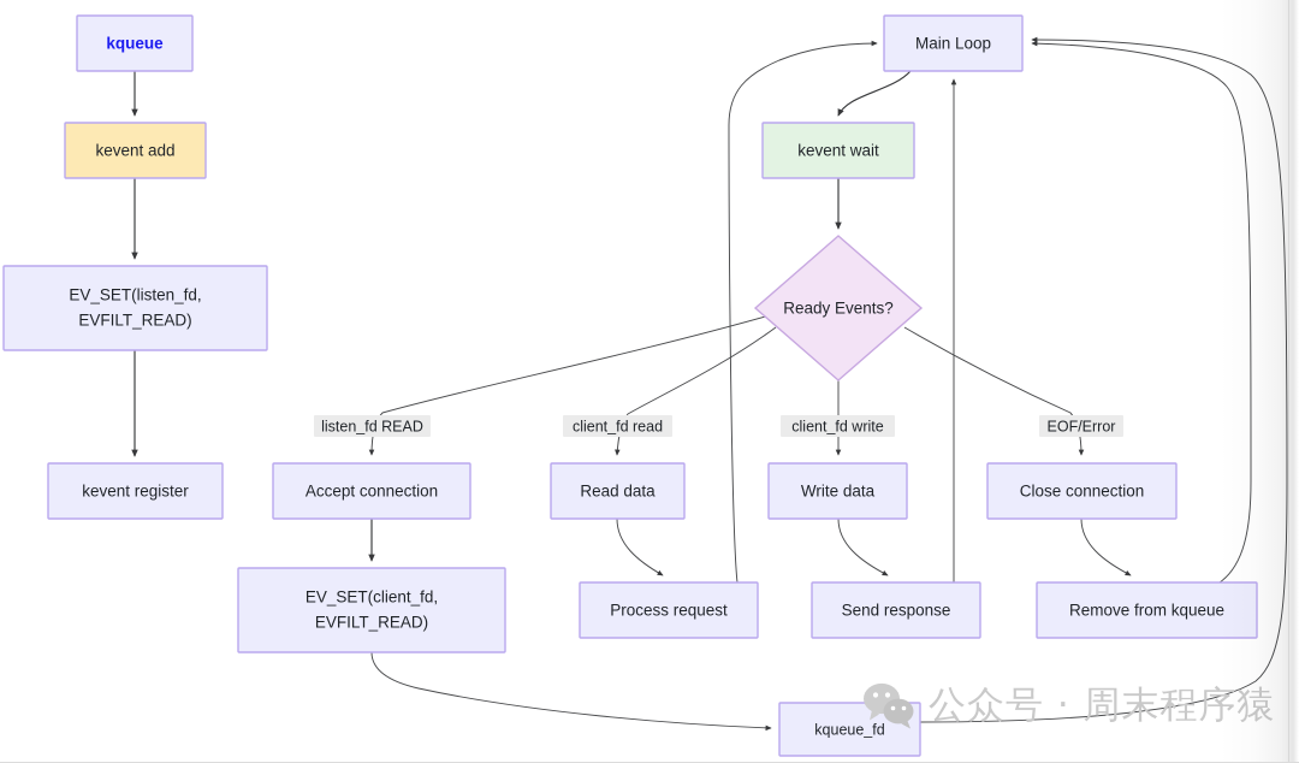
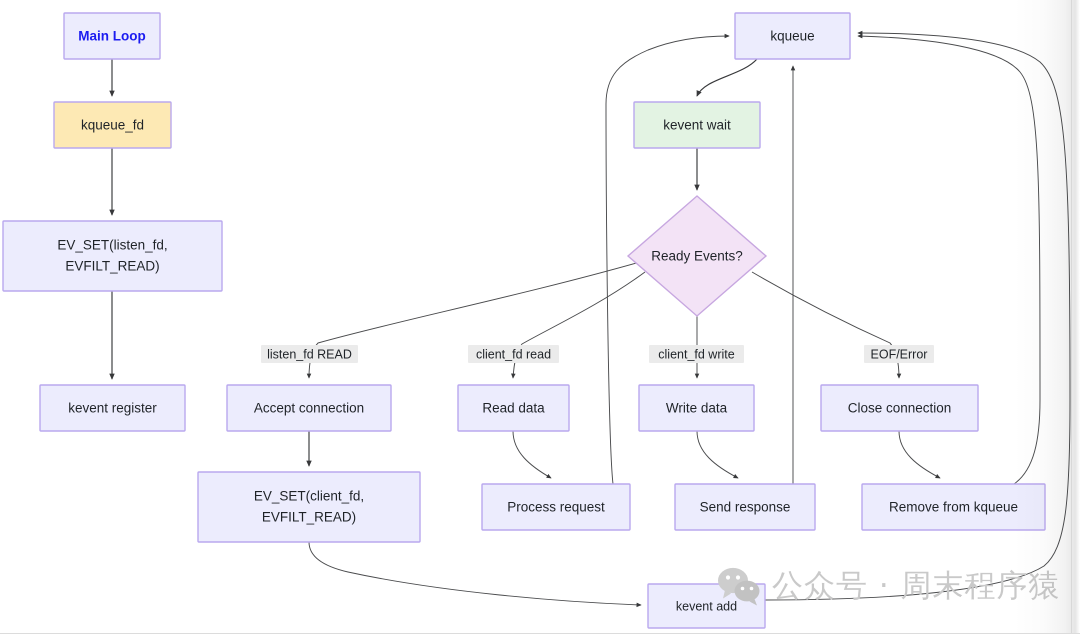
  listen_fd READ
  client_fd read
  client_fd write
  EOF/Error
- kqueue
+ Main Loop
- kevent add
+ kqueue_fd
  EV_SET(listen_fd,
  EVFILT_READ)
  kevent register
- Main Loop
+ kqueue
  kevent wait
  Ready Events?
  Accept connection
  Read data
  Write data
  Close connection
  EV_SET(client_fd,
  EVFILT_READ)
  Process request
  Send response
  Remove from kqueu
- kqueue_fd
+ kevent add
  公众号 · 周末程
